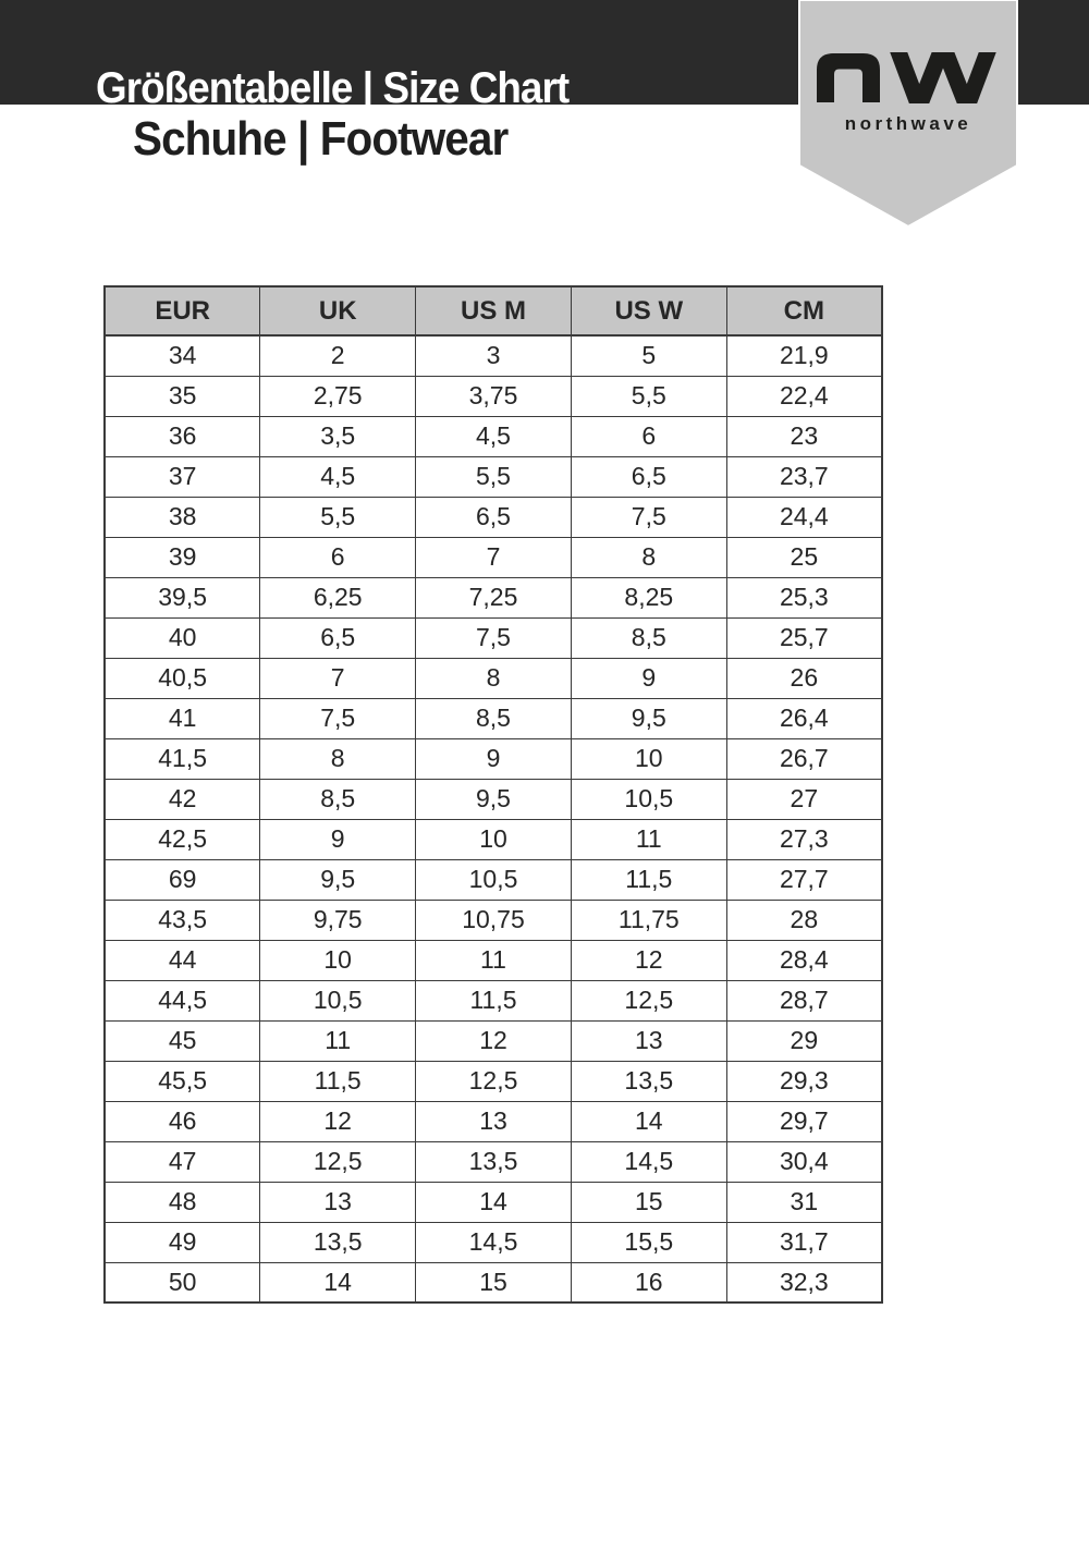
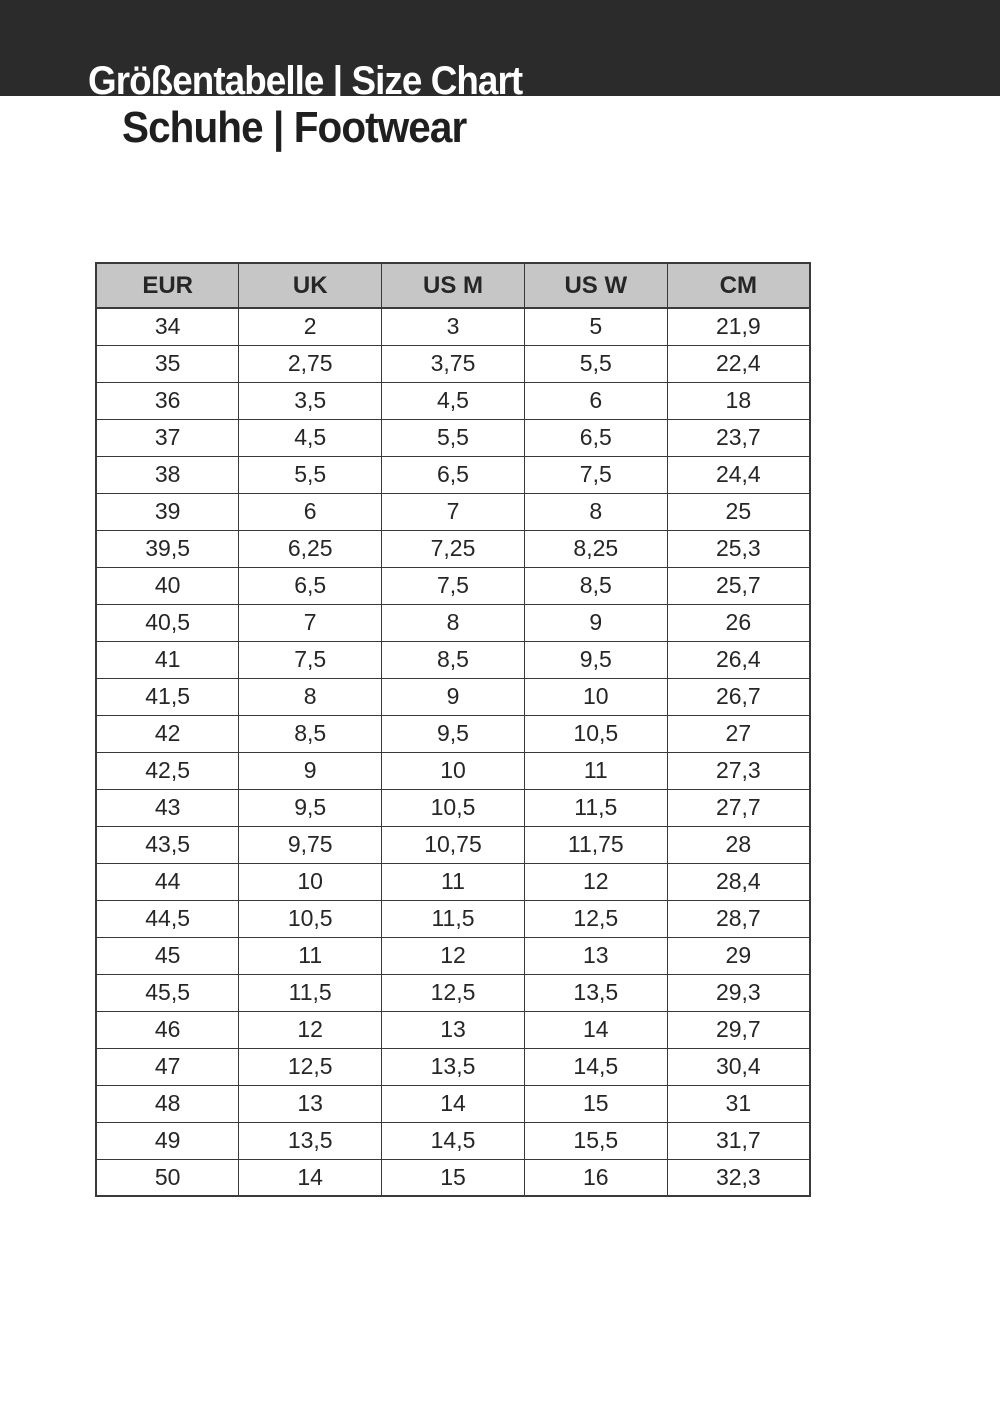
  Größentabelle | Size Chart
  Schuhe | Footwear
- northwave
  EUR	UK	US M	US W	CM
  34	2	3	5	21,9
  35	2,75	3,75	5,5	22,4
- 36	3,5	4,5	6	23
+ 36	3,5	4,5	6	18
  37	4,5	5,5	6,5	23,7
  38	5,5	6,5	7,5	24,4
  39	6	7	8	25
  39,5	6,25	7,25	8,25	25,3
  40	6,5	7,5	8,5	25,7
  40,5	7	8	9	26
  41	7,5	8,5	9,5	26,4
  41,5	8	9	10	26,7
  42	8,5	9,5	10,5	27
  42,5	9	10	11	27,3
- 69	9,5	10,5	11,5	27,7
+ 43	9,5	10,5	11,5	27,7
  43,5	9,75	10,75	11,75	28
  44	10	11	12	28,4
  44,5	10,5	11,5	12,5	28,7
  45	11	12	13	29
  45,5	11,5	12,5	13,5	29,3
  46	12	13	14	29,7
  47	12,5	13,5	14,5	30,4
  48	13	14	15	31
  49	13,5	14,5	15,5	31,7
  50	14	15	16	32,3
